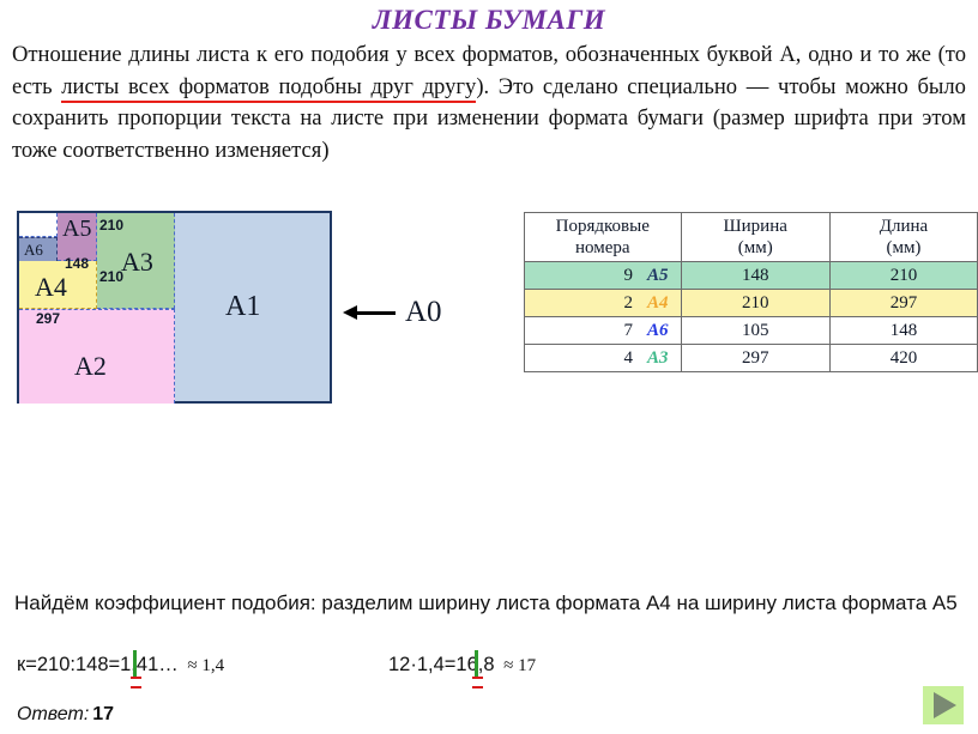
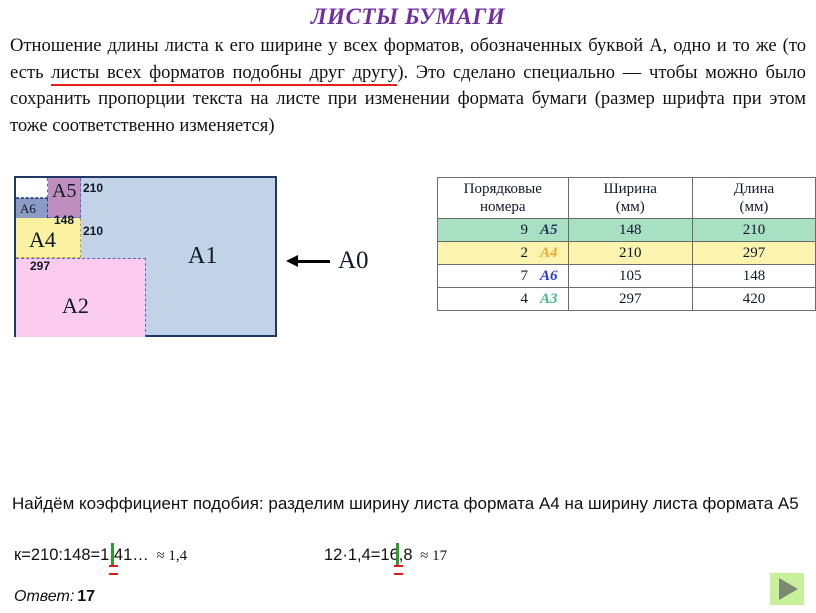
  ЛИСТЫ БУМАГИ
- Отношение длины листа к его подобия у всех форматов, обозначенных буквой А, одно и то же (то есть листы всех форматов подобны друг другу). Это сделано специально — чтобы можно было сохранить пропорции текста на листе при изменении формата бумаги (размер шрифта при этом тоже соответственно изменяется)
+ Отношение длины листа к его ширине у всех форматов, обозначенных буквой А, одно и то же (то есть листы всех форматов подобны друг другу). Это сделано специально — чтобы можно было сохранить пропорции текста на листе при изменении формата бумаги (размер шрифта при этом тоже соответственно изменяется)
  А1
  А2
- А3
  А4
  А5
  А6
  210
  148
  210
  297
  А0
  Порядковые номера	Ширина (мм)	Длина (мм)
  9 А5	148	210
  2 А4	210	297
  7 А6	105	148
  4 А3	297	420
  Найдём коэффициент подобия: разделим ширину листа формата А4 на ширину листа формата А5
  к=210:148=141… ≈ 1,4
  12·1,4=16,8 ≈ 17
  Ответ: 17
